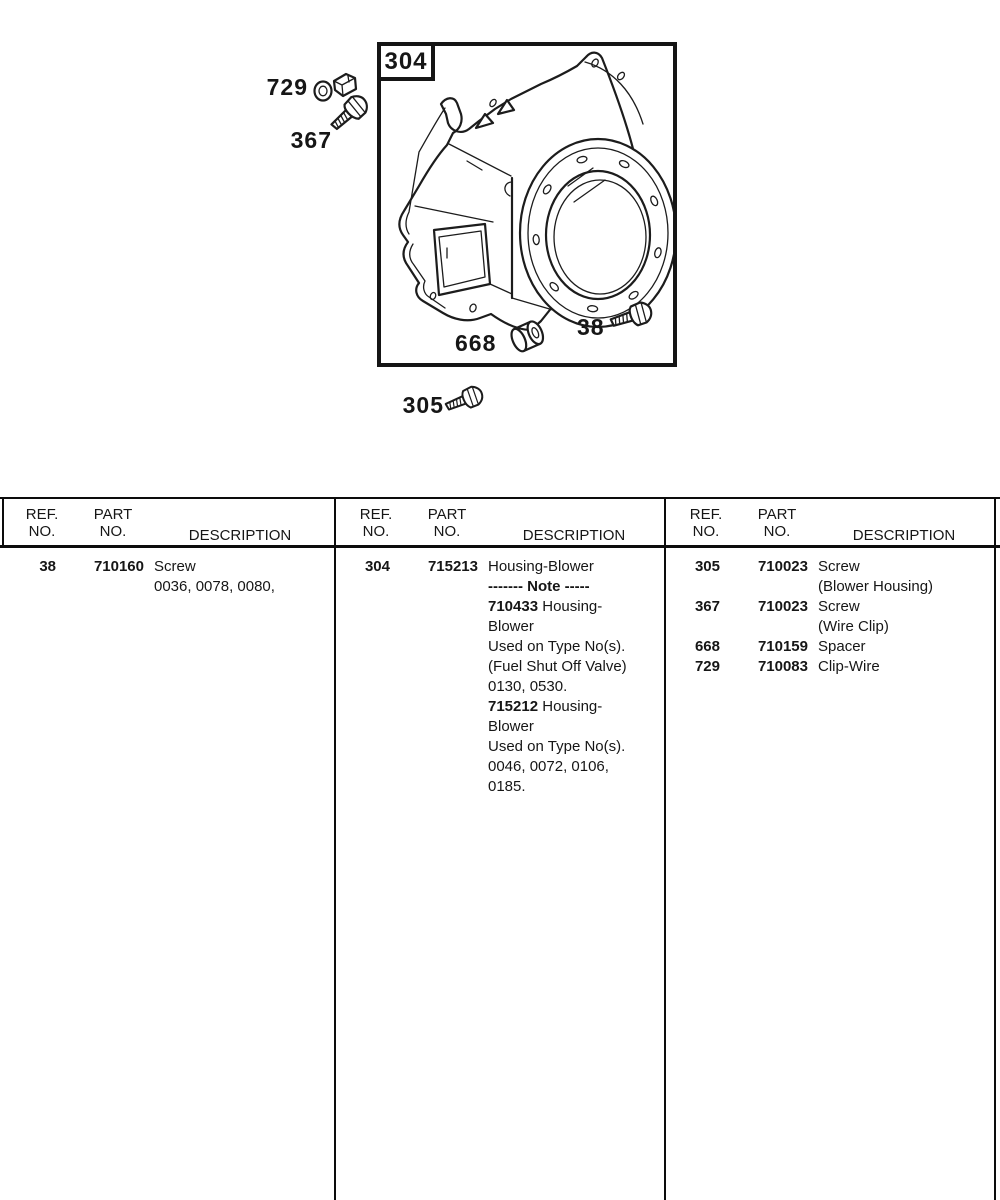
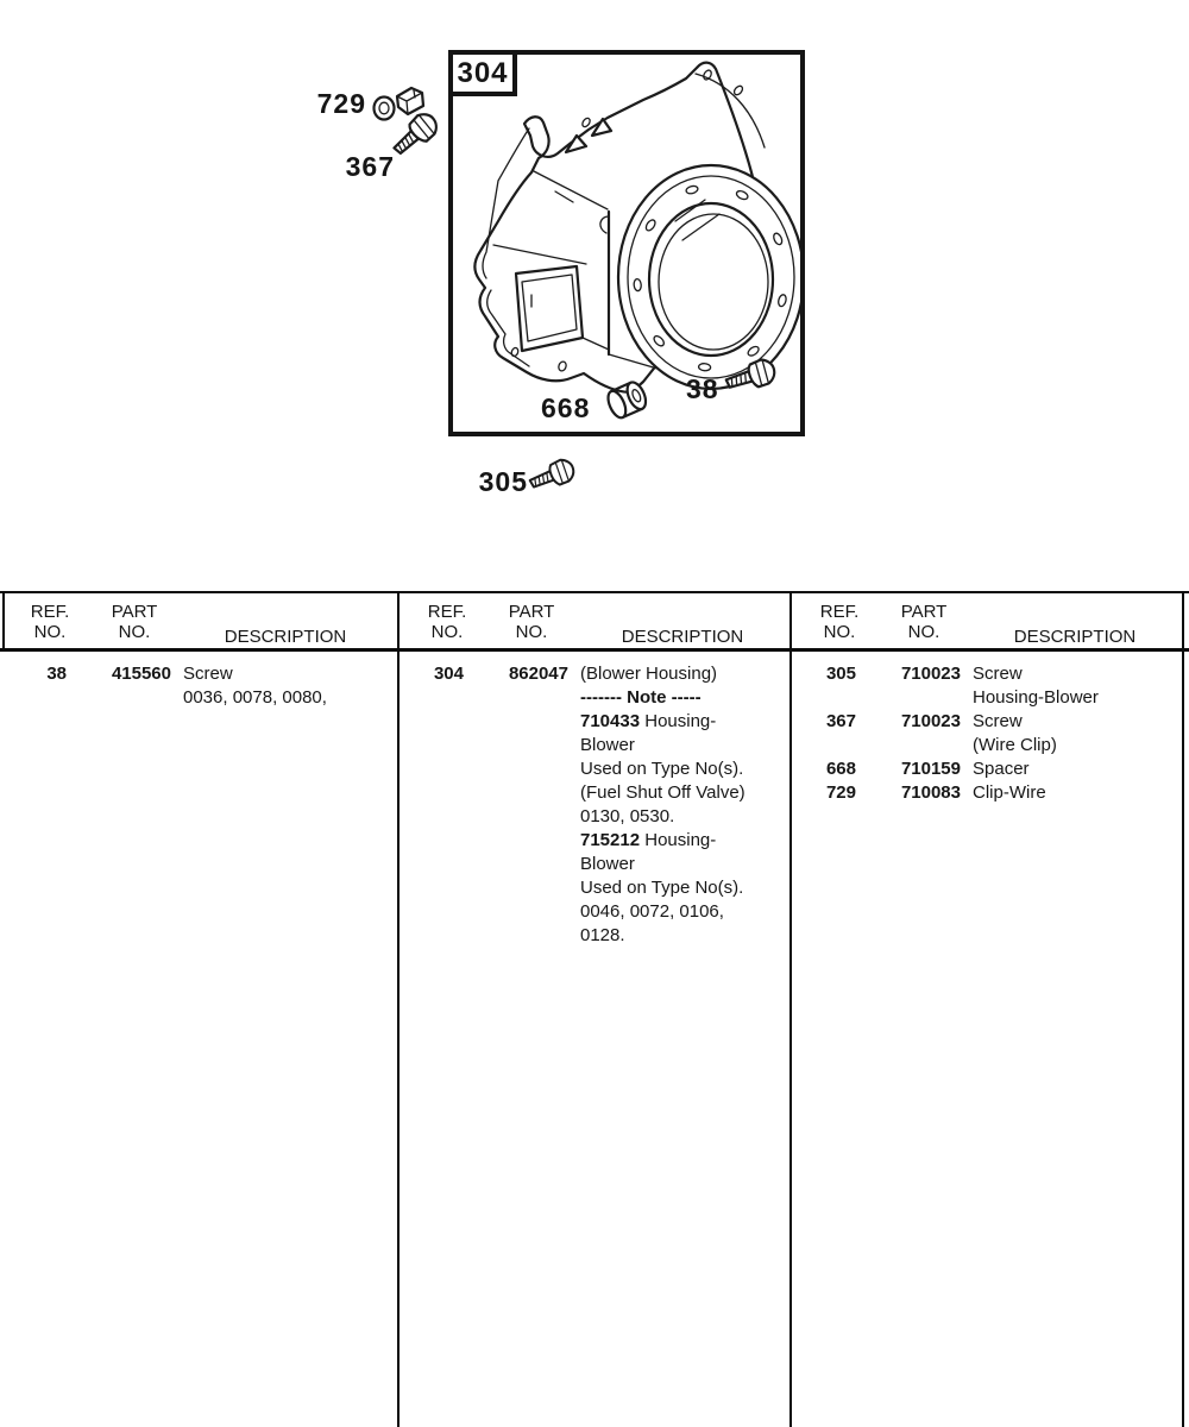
  304
  729
  367
  668
  38
  305
  REF.
  NO.
  PART
  NO.
  DESCRIPTION
  REF.
  NO.
  PART
  NO.
  DESCRIPTION
  REF.
  NO.
  PART
  NO.
  DESCRIPTION
  38
- 710160
+ 415560
  Screw
  0036, 0078, 0080,
  304
- 715213
+ 862047
- Housing-Blower
+ (Blower Housing)
  ------- Note -----
  710433 Housing-
  Blower
  Used on Type No(s).
  (Fuel Shut Off Valve)
  0130, 0530.
  715212 Housing-
  Blower
  Used on Type No(s).
  0046, 0072, 0106,
- 0185.
+ 0128.
  305
  710023
  Screw
- (Blower Housing)
+ Housing-Blower
  367
  710023
  Screw
  (Wire Clip)
  668
  710159
  Spacer
  729
  710083
  Clip-Wire
